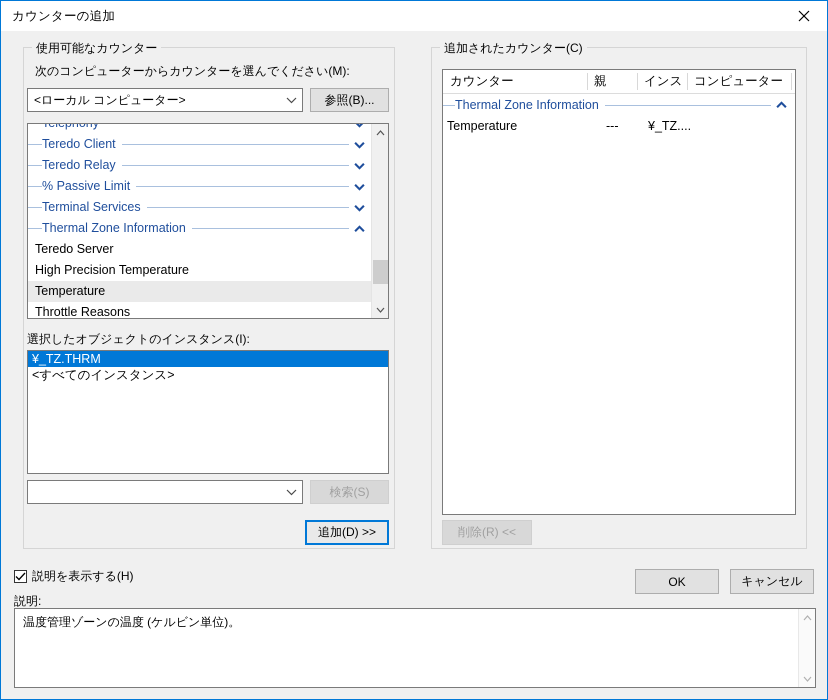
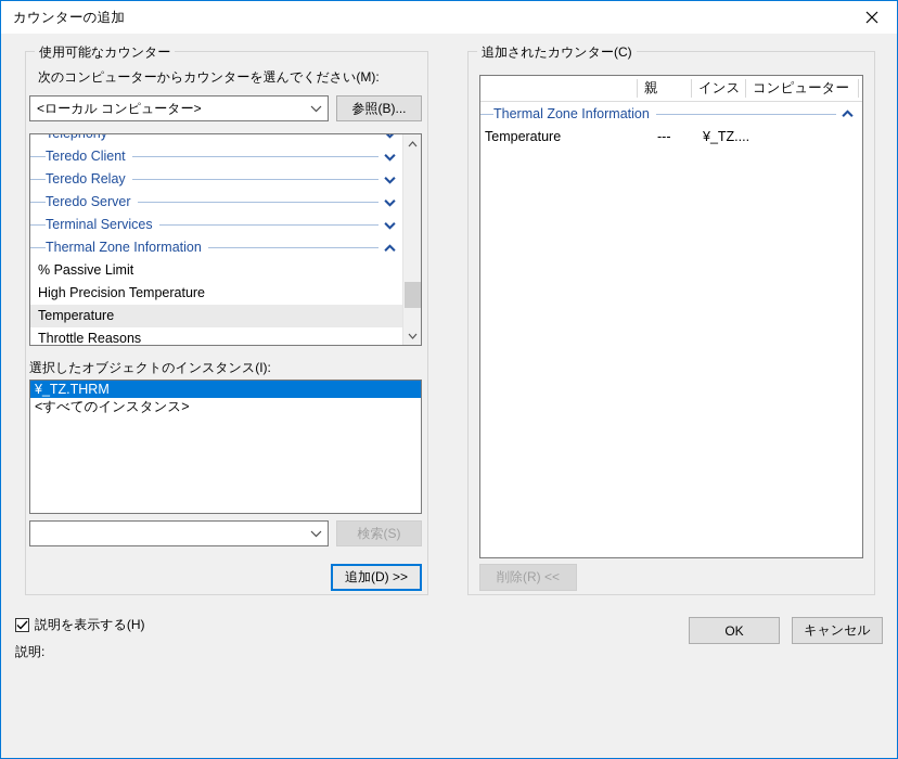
  カウンターの追加
  使用可能なカウンター
  次のコンピューターからカウンターを選んでください(M):
  <ローカル コンピューター>
  参照(B)...
  Teredo Client
  Teredo Relay
- % Passive Limit
+ Teredo Server
  Terminal Services
  Thermal Zone Information
- Teredo Server
+ % Passive Limit
  High Precision Temperature
  Temperature
  Throttle Reasons
  選択したオブジェクトのインスタンス(I):
  ¥_TZ.THRM
  <すべてのインスタンス>
  検索(S)
  追加(D) >>
  追加されたカウンター(C)
- カウンター
  親
  インス
  コンピューター
  Thermal Zone Information
  Temperature
  ---
  ¥_TZ....
  削除(R) <<
  説明を表示する(H)
  OK
  キャンセル
  説明:
- 温度管理ゾーンの温度 (ケルビン単位)。
